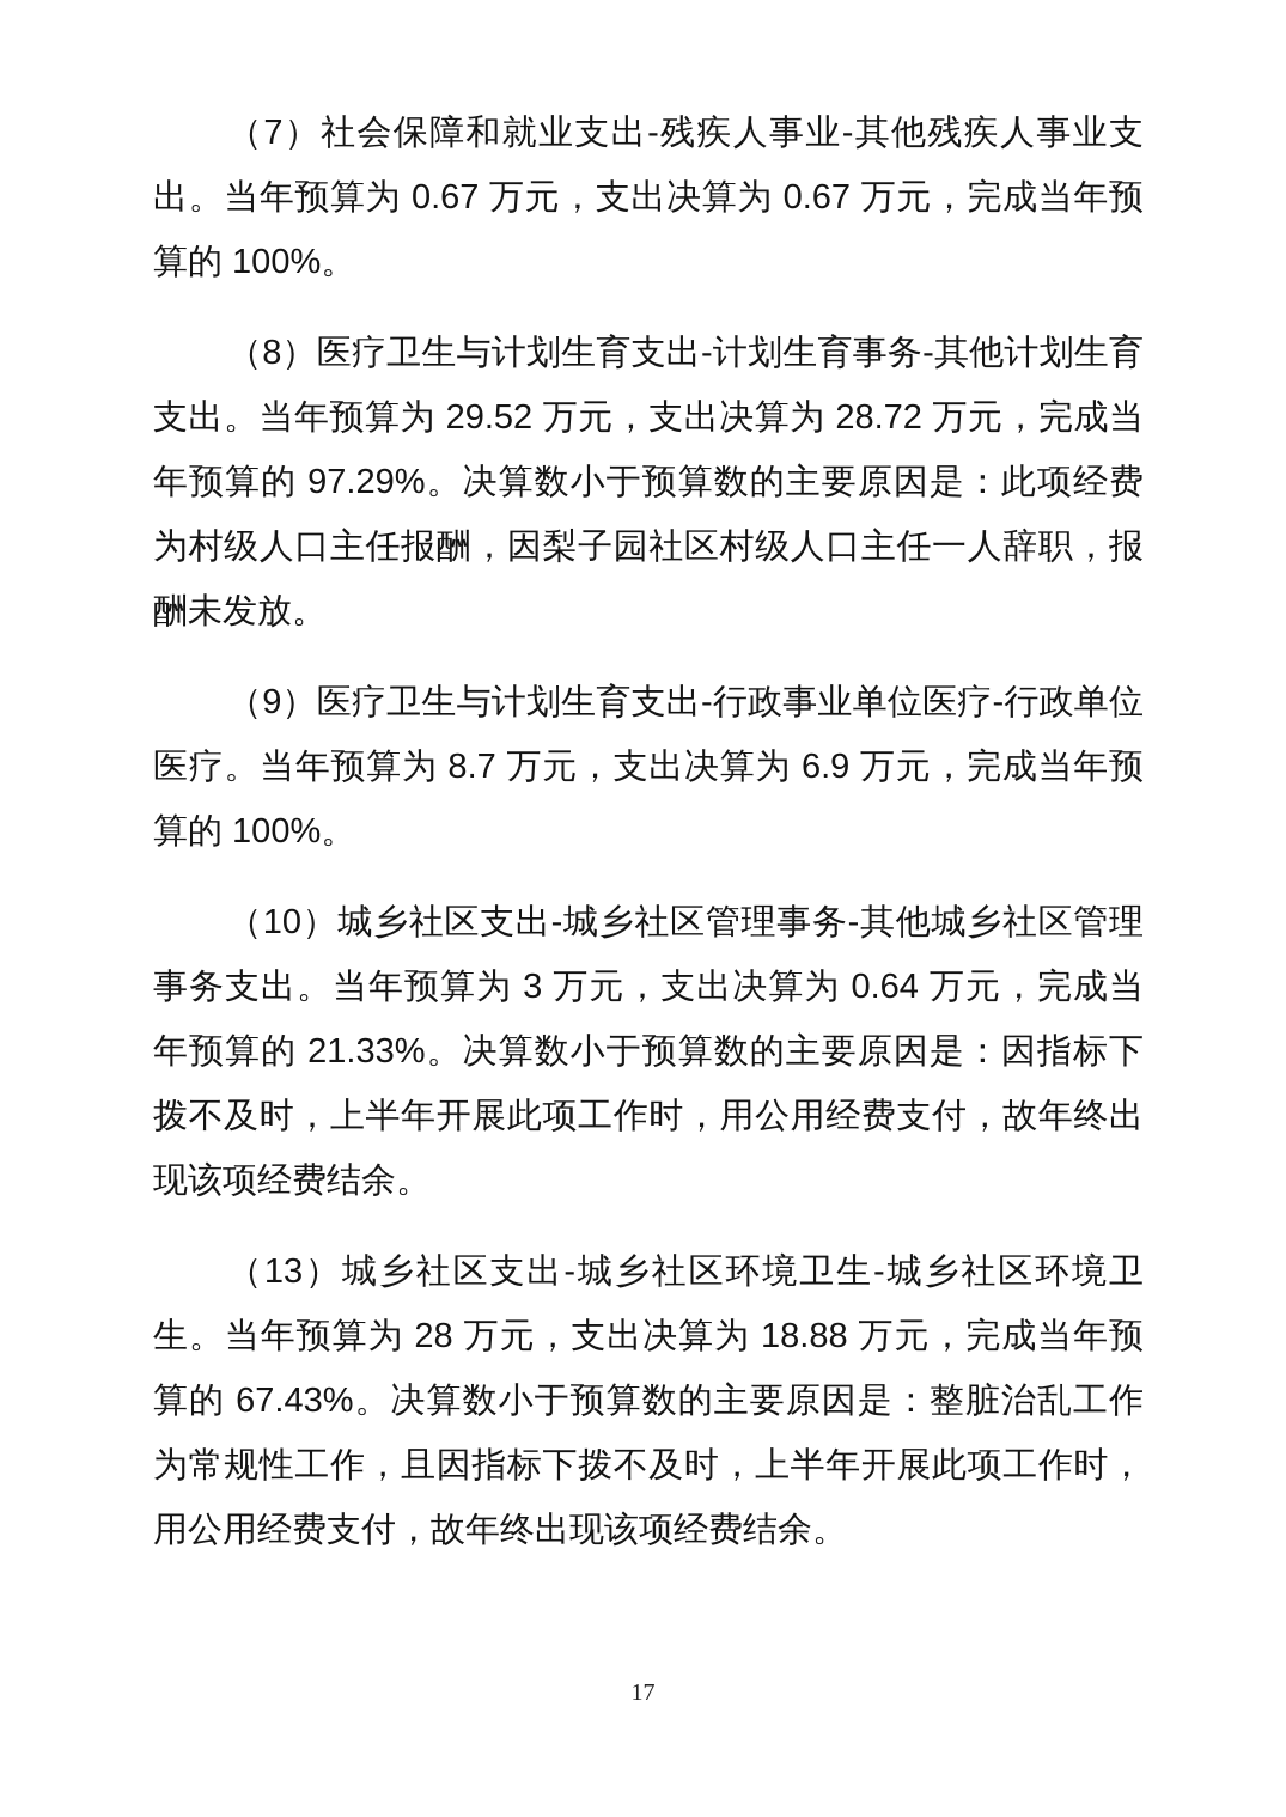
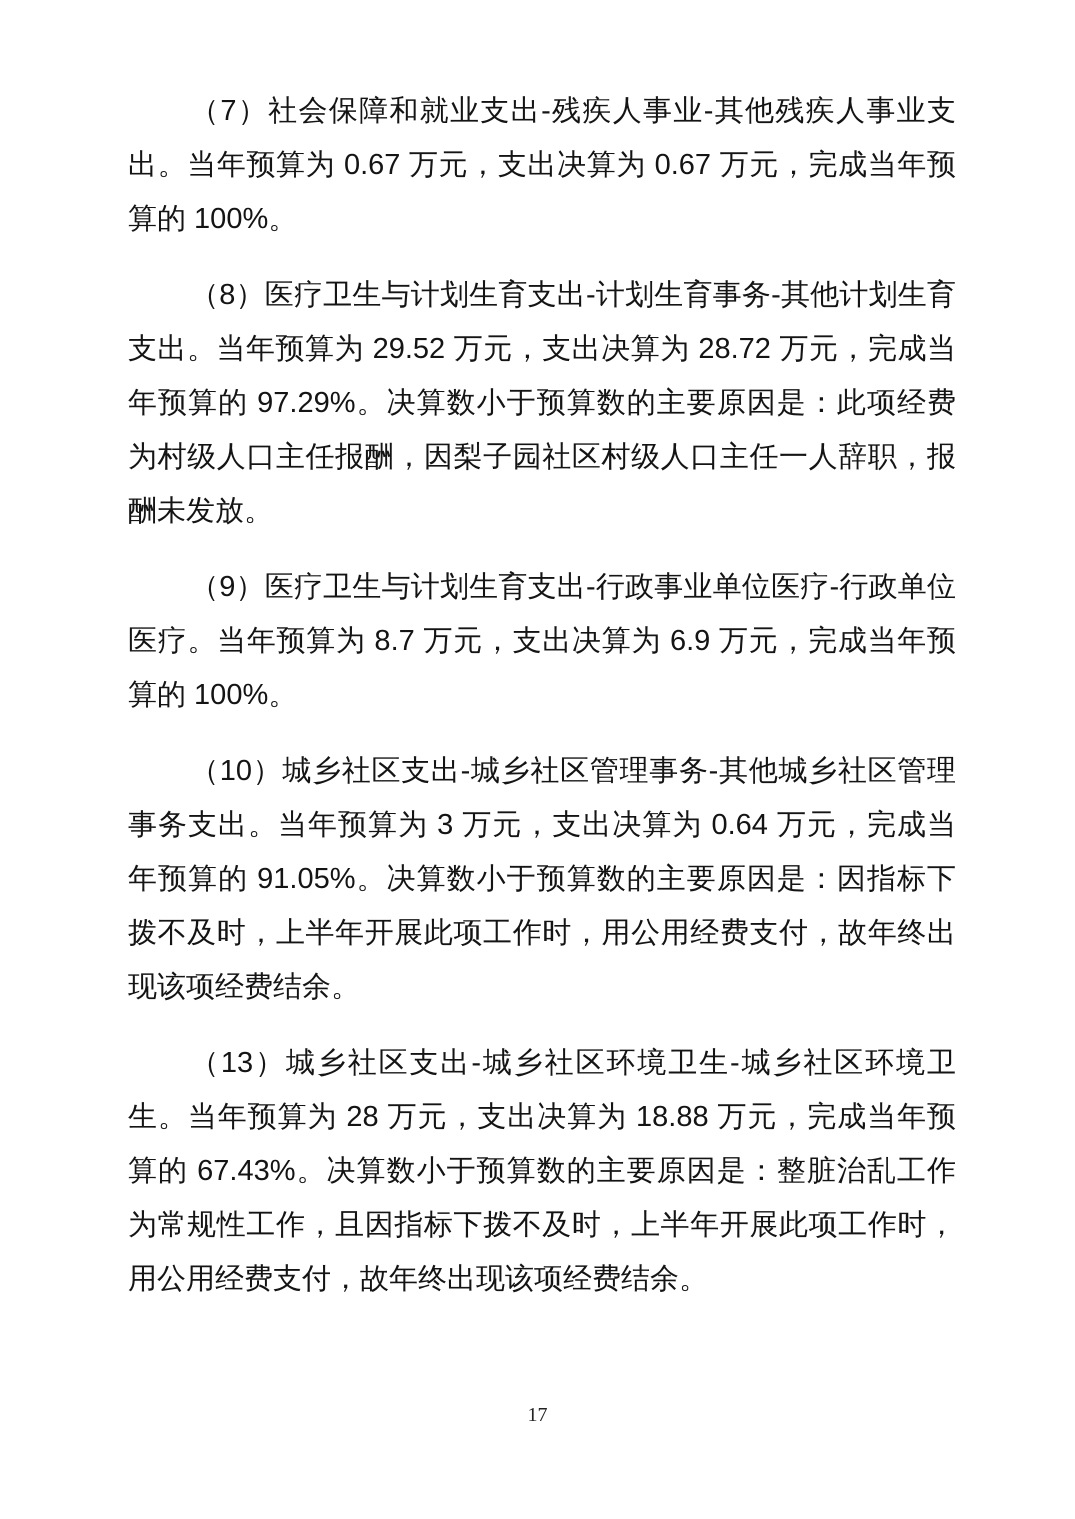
  （7）社会保障和就业支出-残疾人事业-其他残疾人事业支出。当年预算为 0.67 万元，支出决算为 0.67 万元，完成当年预算的 100%。
  （8）医疗卫生与计划生育支出-计划生育事务-其他计划生育支出。当年预算为 29.52 万元，支出决算为 28.72 万元，完成当年预算的 97.29%。决算数小于预算数的主要原因是：此项经费为村级人口主任报酬，因梨子园社区村级人口主任一人辞职，报酬未发放。
  （9）医疗卫生与计划生育支出-行政事业单位医疗-行政单位医疗。当年预算为 8.7 万元，支出决算为 6.9 万元，完成当年预算的 100%。
- （10）城乡社区支出-城乡社区管理事务-其他城乡社区管理事务支出。当年预算为 3 万元，支出决算为 0.64 万元，完成当年预算的 21.33%。决算数小于预算数的主要原因是：因指标下拨不及时，上半年开展此项工作时，用公用经费支付，故年终出现该项经费结余。
+ （10）城乡社区支出-城乡社区管理事务-其他城乡社区管理事务支出。当年预算为 3 万元，支出决算为 0.64 万元，完成当年预算的 91.05%。决算数小于预算数的主要原因是：因指标下拨不及时，上半年开展此项工作时，用公用经费支付，故年终出现该项经费结余。
  （13）城乡社区支出-城乡社区环境卫生-城乡社区环境卫生。当年预算为 28 万元，支出决算为 18.88 万元，完成当年预算的 67.43%。决算数小于预算数的主要原因是：整脏治乱工作为常规性工作，且因指标下拨不及时，上半年开展此项工作时，用公用经费支付，故年终出现该项经费结余。
  17
